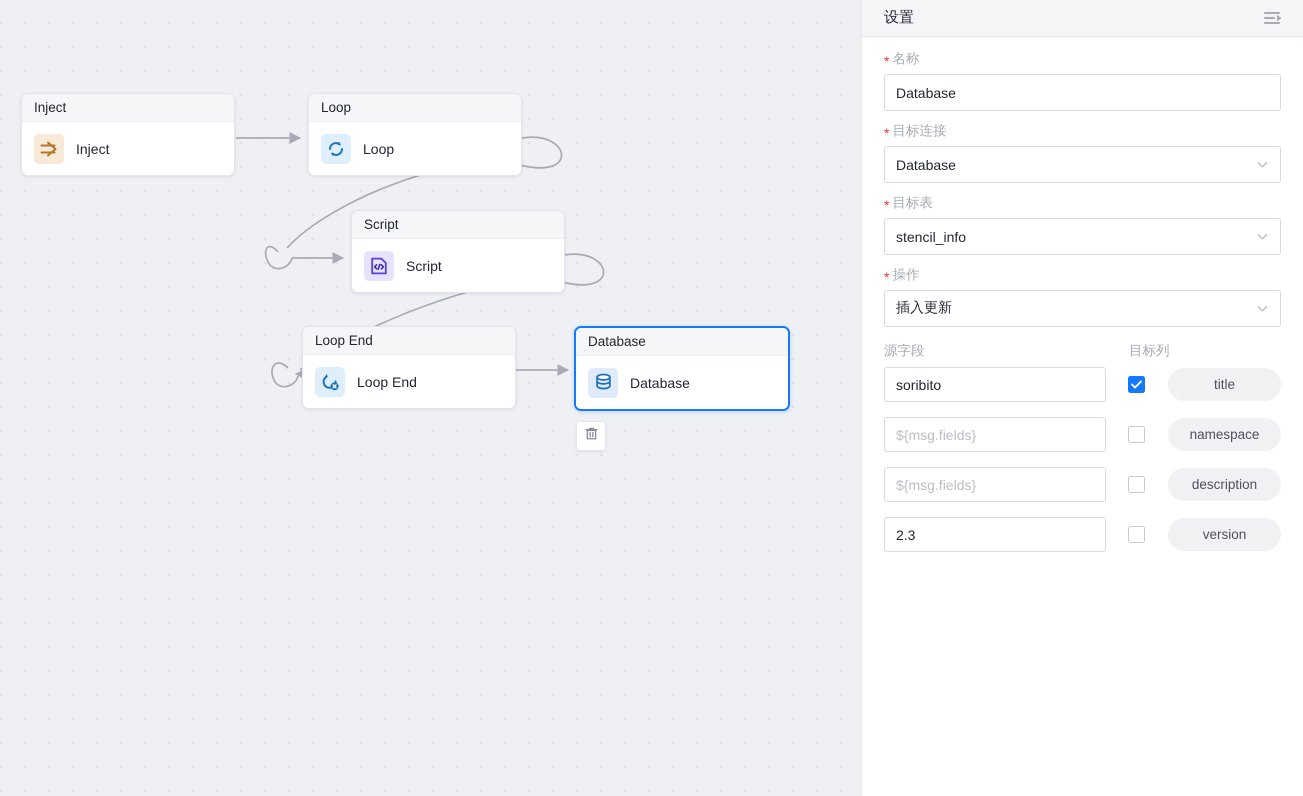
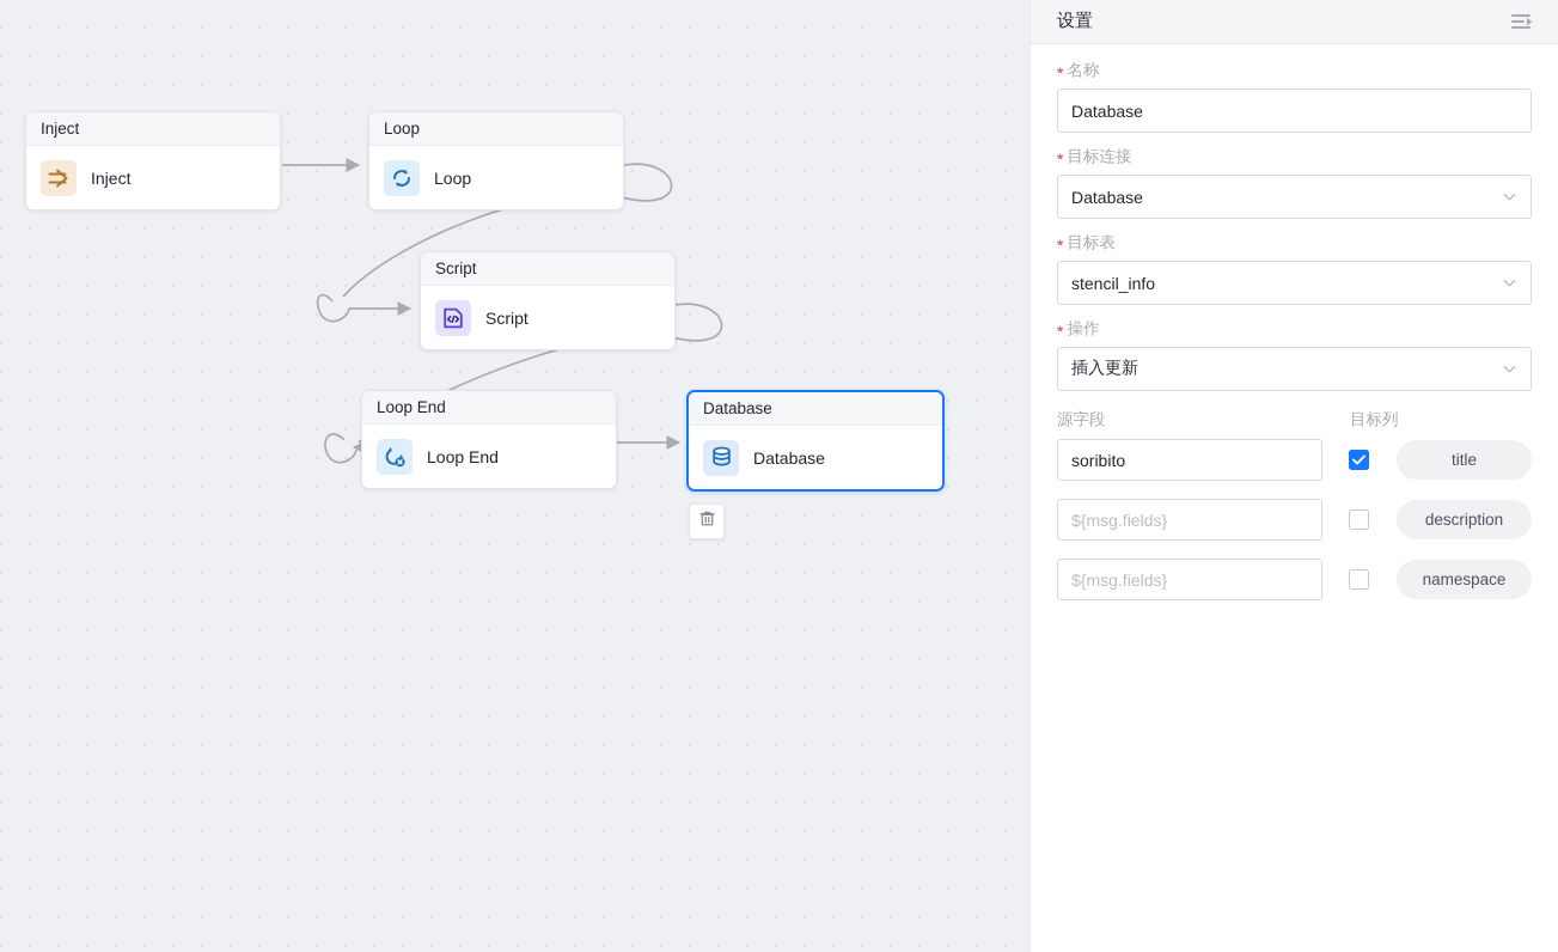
  Inject
  Inject
  Loop
  Loop
  Script
  Script
  Loop End
  Loop End
  Database
  Database
  设置
  *
  名称
  Database
  *
  目标连接
  Database
  *
  目标表
  stencil_info
  *
  操作
  插入更新
  源字段
  目标列
  soribito
  title
  ${msg.fields}
- namespace
+ description
  ${msg.fields}
- description
+ namespace
- 2.3
- version
